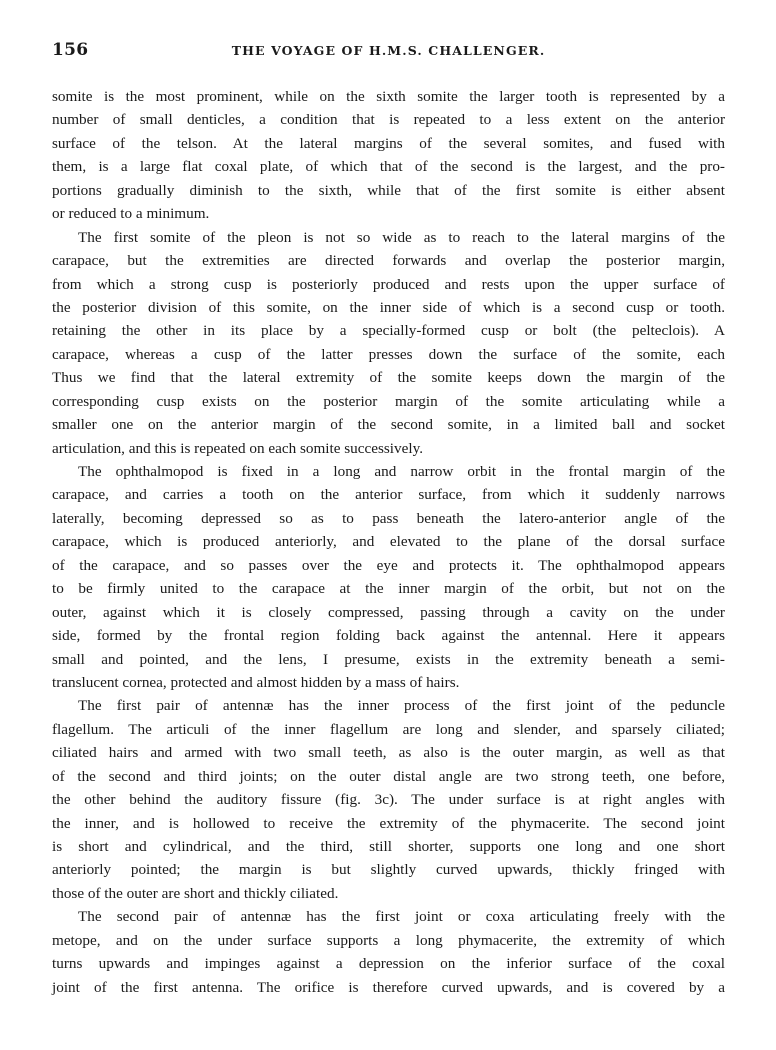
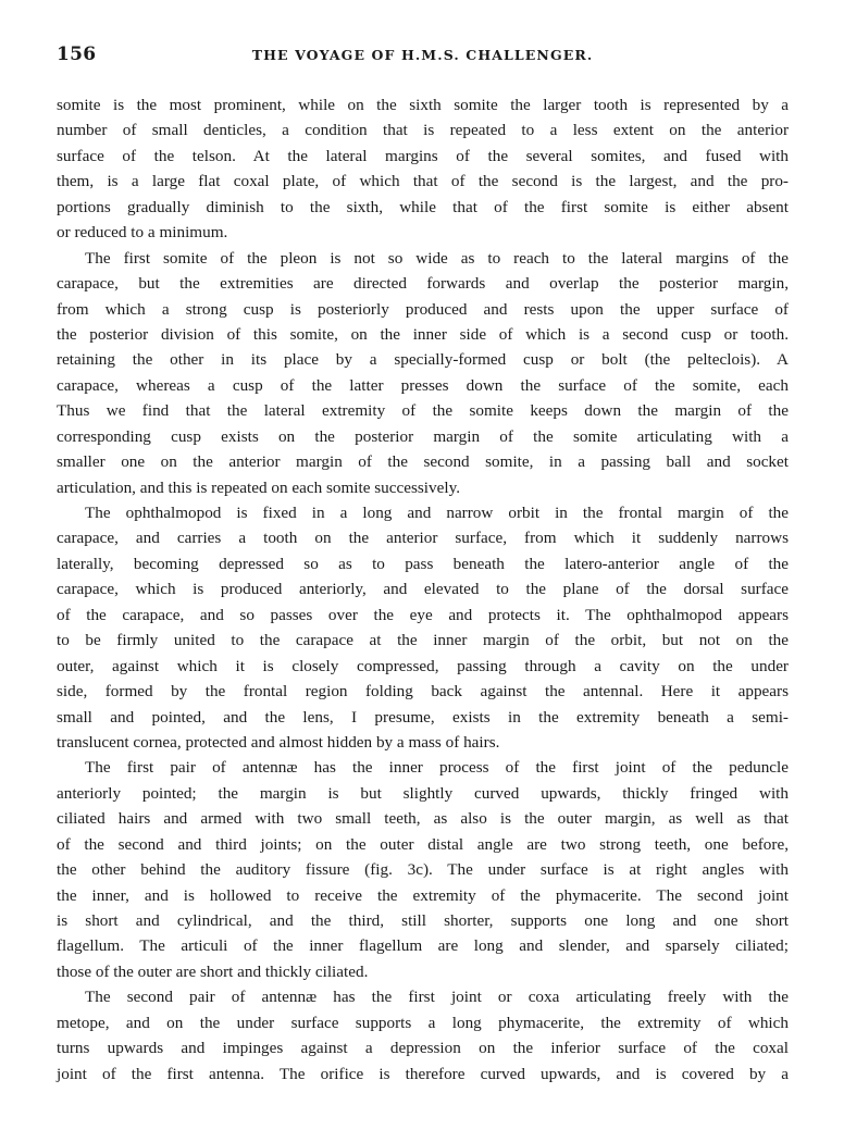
  156
  THE VOYAGE OF H.M.S. CHALLENGER.
  somite is the most prominent, while on the sixth somite the larger tooth is represented by a
  number of small denticles, a condition that is repeated to a less extent on the anterior
  surface of the telson. At the lateral margins of the several somites, and fused with
  them, is a large flat coxal plate, of which that of the second is the largest, and the pro-
  portions gradually diminish to the sixth, while that of the first somite is either absent
  or reduced to a minimum.
  The first somite of the pleon is not so wide as to reach to the lateral margins of the
  carapace, but the extremities are directed forwards and overlap the posterior margin,
  from which a strong cusp is posteriorly produced and rests upon the upper surface of
  the posterior division of this somite, on the inner side of which is a second cusp or tooth.
  retaining the other in its place by a specially-formed cusp or bolt (the pelteclois). A
  carapace, whereas a cusp of the latter presses down the surface of the somite, each
  Thus we find that the lateral extremity of the somite keeps down the margin of the
- corresponding cusp exists on the posterior margin of the somite articulating while a
+ corresponding cusp exists on the posterior margin of the somite articulating with a
- smaller one on the anterior margin of the second somite, in a limited ball and socket
+ smaller one on the anterior margin of the second somite, in a passing ball and socket
  articulation, and this is repeated on each somite successively.
  The ophthalmopod is fixed in a long and narrow orbit in the frontal margin of the
  carapace, and carries a tooth on the anterior surface, from which it suddenly narrows
  laterally, becoming depressed so as to pass beneath the latero-anterior angle of the
  carapace, which is produced anteriorly, and elevated to the plane of the dorsal surface
  of the carapace, and so passes over the eye and protects it. The ophthalmopod appears
  to be firmly united to the carapace at the inner margin of the orbit, but not on the
  outer, against which it is closely compressed, passing through a cavity on the under
  side, formed by the frontal region folding back against the antennal. Here it appears
  small and pointed, and the lens, I presume, exists in the extremity beneath a semi-
  translucent cornea, protected and almost hidden by a mass of hairs.
  The first pair of antennæ has the inner process of the first joint of the peduncle
- flagellum. The articuli of the inner flagellum are long and slender, and sparsely ciliated;
+ anteriorly pointed; the margin is but slightly curved upwards, thickly fringed with
  ciliated hairs and armed with two small teeth, as also is the outer margin, as well as that
  of the second and third joints; on the outer distal angle are two strong teeth, one before,
  the other behind the auditory fissure (fig. 3c). The under surface is at right angles with
  the inner, and is hollowed to receive the extremity of the phymacerite. The second joint
  is short and cylindrical, and the third, still shorter, supports one long and one short
- anteriorly pointed; the margin is but slightly curved upwards, thickly fringed with
+ flagellum. The articuli of the inner flagellum are long and slender, and sparsely ciliated;
  those of the outer are short and thickly ciliated.
  The second pair of antennæ has the first joint or coxa articulating freely with the
  metope, and on the under surface supports a long phymacerite, the extremity of which
  turns upwards and impinges against a depression on the inferior surface of the coxal
  joint of the first antenna. The orifice is therefore curved upwards, and is covered by a
